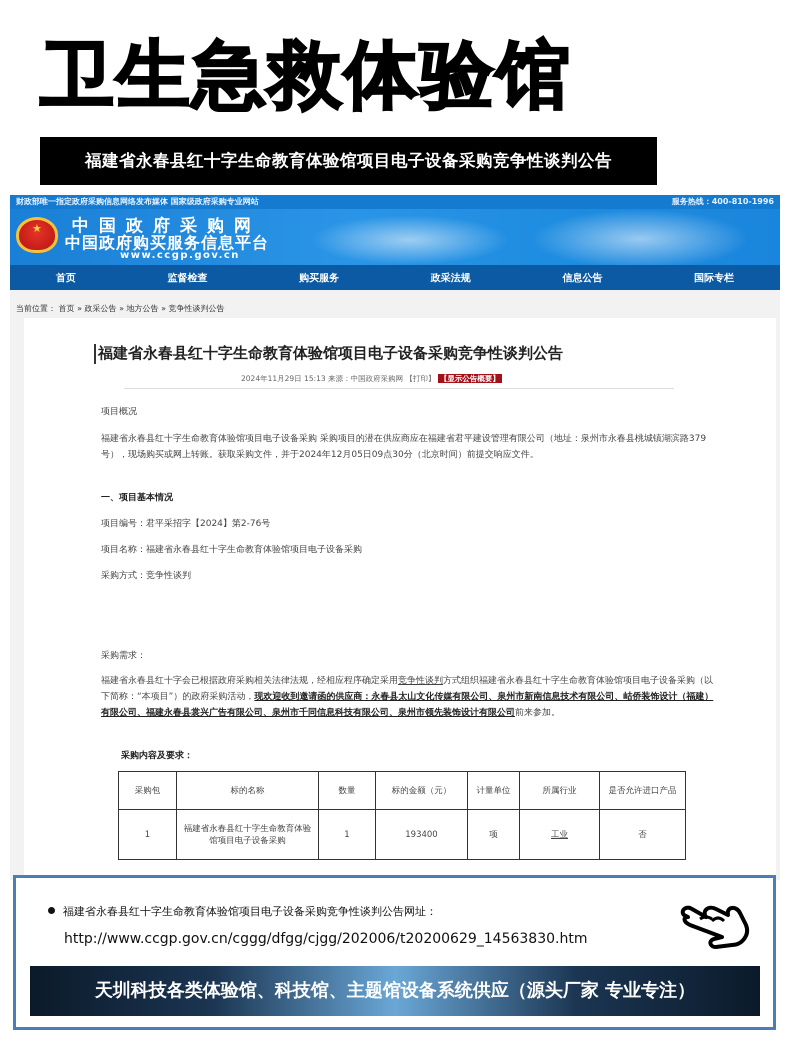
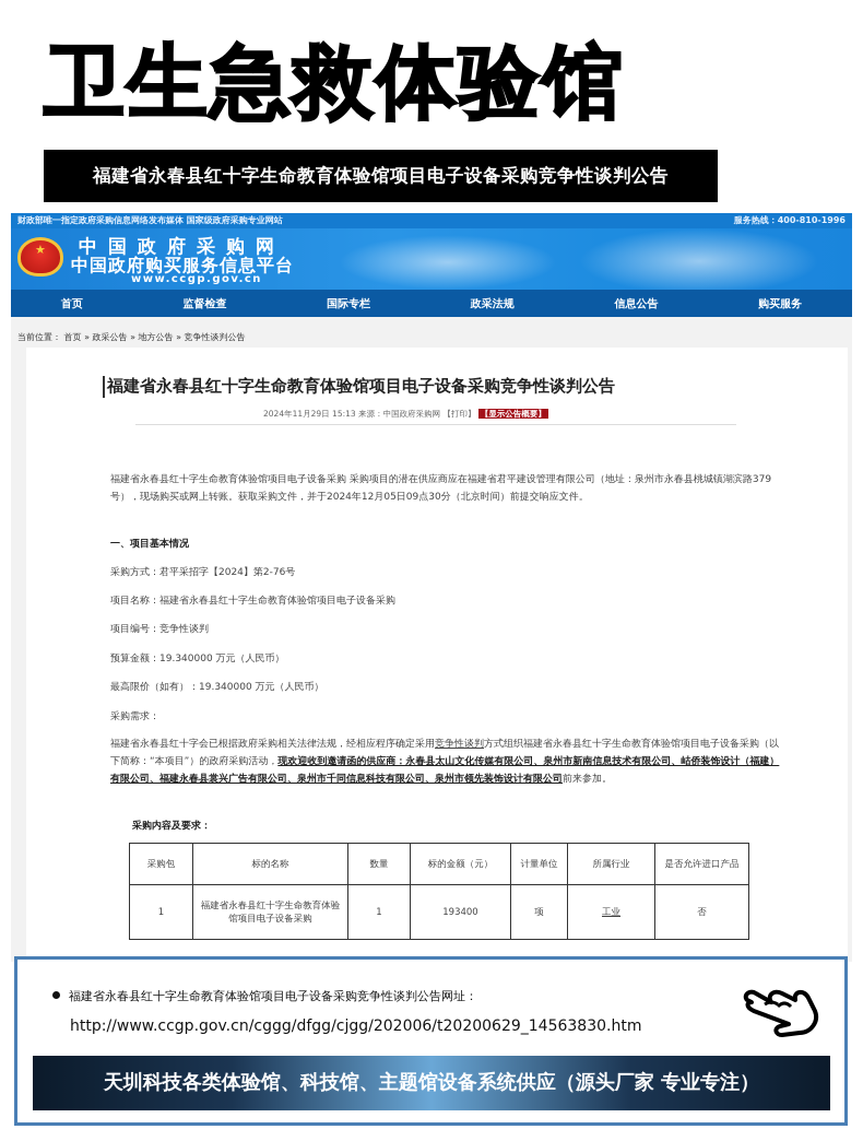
  卫生急救体验馆
  福建省永春县红十字生命教育体验馆项目电子设备采购竞争性谈判公告
  财政部唯一指定政府采购信息网络发布媒体 国家级政府采购专业网站
  服务热线：400-810-1996
  中国政府采购网
  中国政府购买服务信息平台
  www.ccgp.gov.cn
  首页
  监督检查
- 购买服务
+ 国际专栏
  政采法规
  信息公告
- 国际专栏
+ 购买服务
  当前位置： 首页 » 政采公告 » 地方公告 » 竞争性谈判公告
  福建省永春县红十字生命教育体验馆项目电子设备采购竞争性谈判公告
  2024年11月29日 15:13 来源：中国政府采购网 【打印】 【显示公告概要】
- 项目概况
  福建省永春县红十字生命教育体验馆项目电子设备采购 采购项目的潜在供应商应在福建省君平建设管理有限公司（地址：泉州市永春县桃城镇湖滨路379号），现场购买或网上转账。获取采购文件，并于2024年12月05日09点30分（北京时间）前提交响应文件。
  一、项目基本情况
- 项目编号：君平采招字【2024】第2-76号
+ 采购方式：君平采招字【2024】第2-76号
  项目名称：福建省永春县红十字生命教育体验馆项目电子设备采购
- 采购方式：竞争性谈判
+ 项目编号：竞争性谈判
+ 预算金额：19.340000 万元（人民币）
+ 最高限价（如有）：19.340000 万元（人民币）
  采购需求：
  福建省永春县红十字会已根据政府采购相关法律法规，经相应程序确定采用竞争性谈判方式组织福建省永春县红十字生命教育体验馆项目电子设备采购（以下简称：“本项目”）的政府采购活动，现欢迎收到邀请函的供应商：永春县太山文化传媒有限公司、泉州市新南信息技术有限公司、岵侨装饰设计（福建）有限公司、福建永春县裳兴广告有限公司、泉州市千同信息科技有限公司、泉州市领先装饰设计有限公司前来参加。
  采购内容及要求：
  采购包	标的名称	数量	标的金额（元）	计量单位	所属行业	是否允许进口产品
  1	福建省永春县红十字生命教育体验馆项目电子设备采购	1	193400	项	工业	否
  福建省永春县红十字生命教育体验馆项目电子设备采购竞争性谈判公告网址：
  http://www.ccgp.gov.cn/cggg/dfgg/cjgg/202006/t20200629_14563830.htm
  天圳科技各类体验馆、科技馆、主题馆设备系统供应（源头厂家 专业专注）
